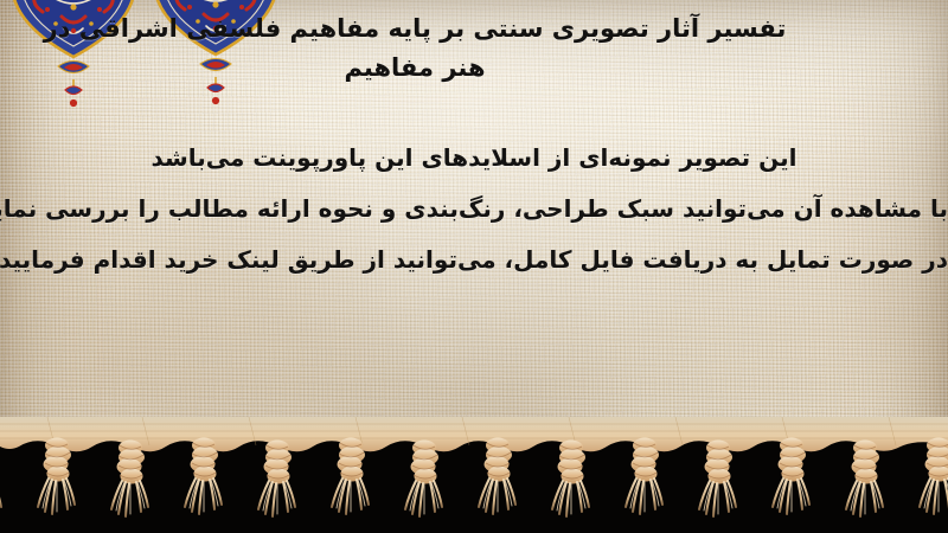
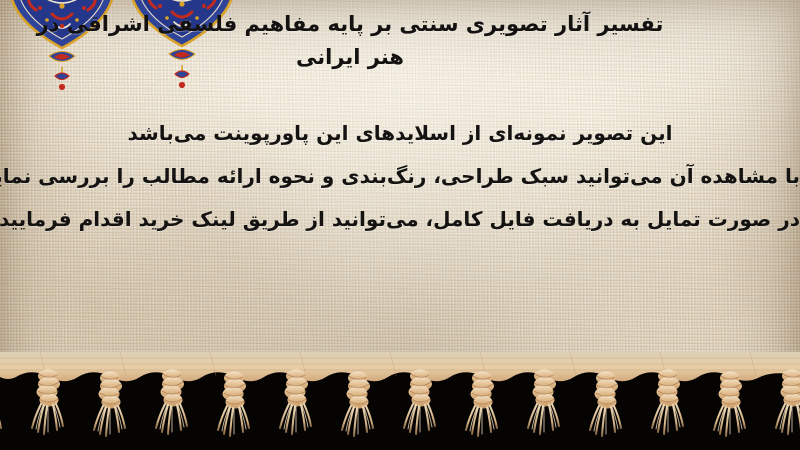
- تفسیر آثار تصویری سنتی بر پایه مفاهیم فلسفی اشراقی در هنر مفاهیم
+ تفسیر آثار تصویری سنتی بر پایه مفاهیم فلسفی اشراقی در هنر ایرانی
  این تصویر نمونه‌ای از اسلایدهای این پاورپوینت می‌باشد
  با مشاهده آن می‌توانید سبک طراحی، رنگ‌بندی و نحوه ارائه مطالب را بررسی نما
  در صورت تمایل به دریافت فایل کامل، می‌توانید از طریق لینک خرید اقدام فرمایید
